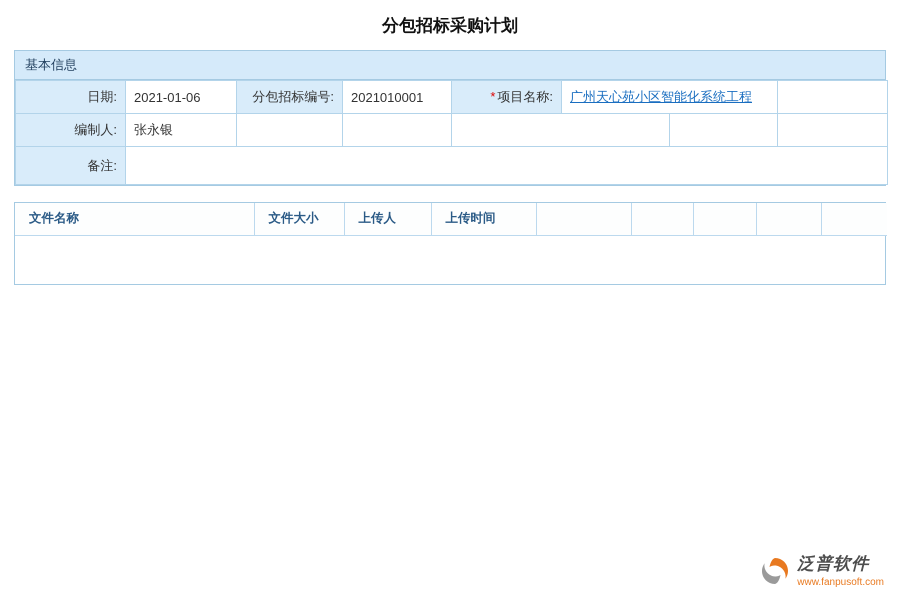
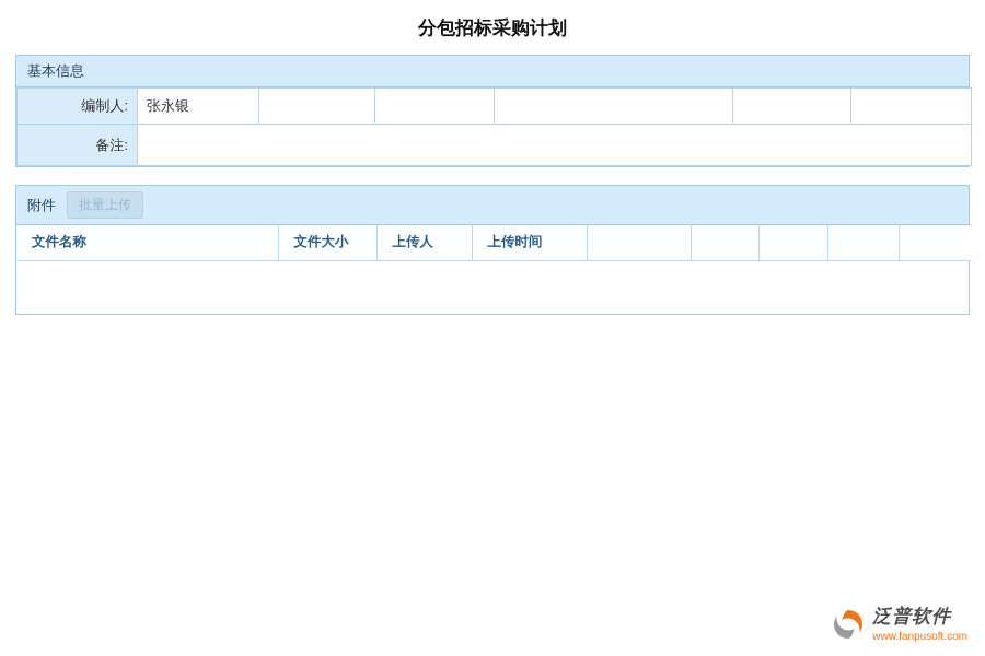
  分包招标采购计划
  基本信息
- 日期:	2021-01-06	分包招标编号:	2021010001	* 项目名称:	广州天心苑小区智能化系统工程
  编制人:	张永银
  备注:
+ 附件
+ 批量上传
  文件名称	文件大小	上传人	上传时间
  泛普软件
  www.fanpusoft.com
